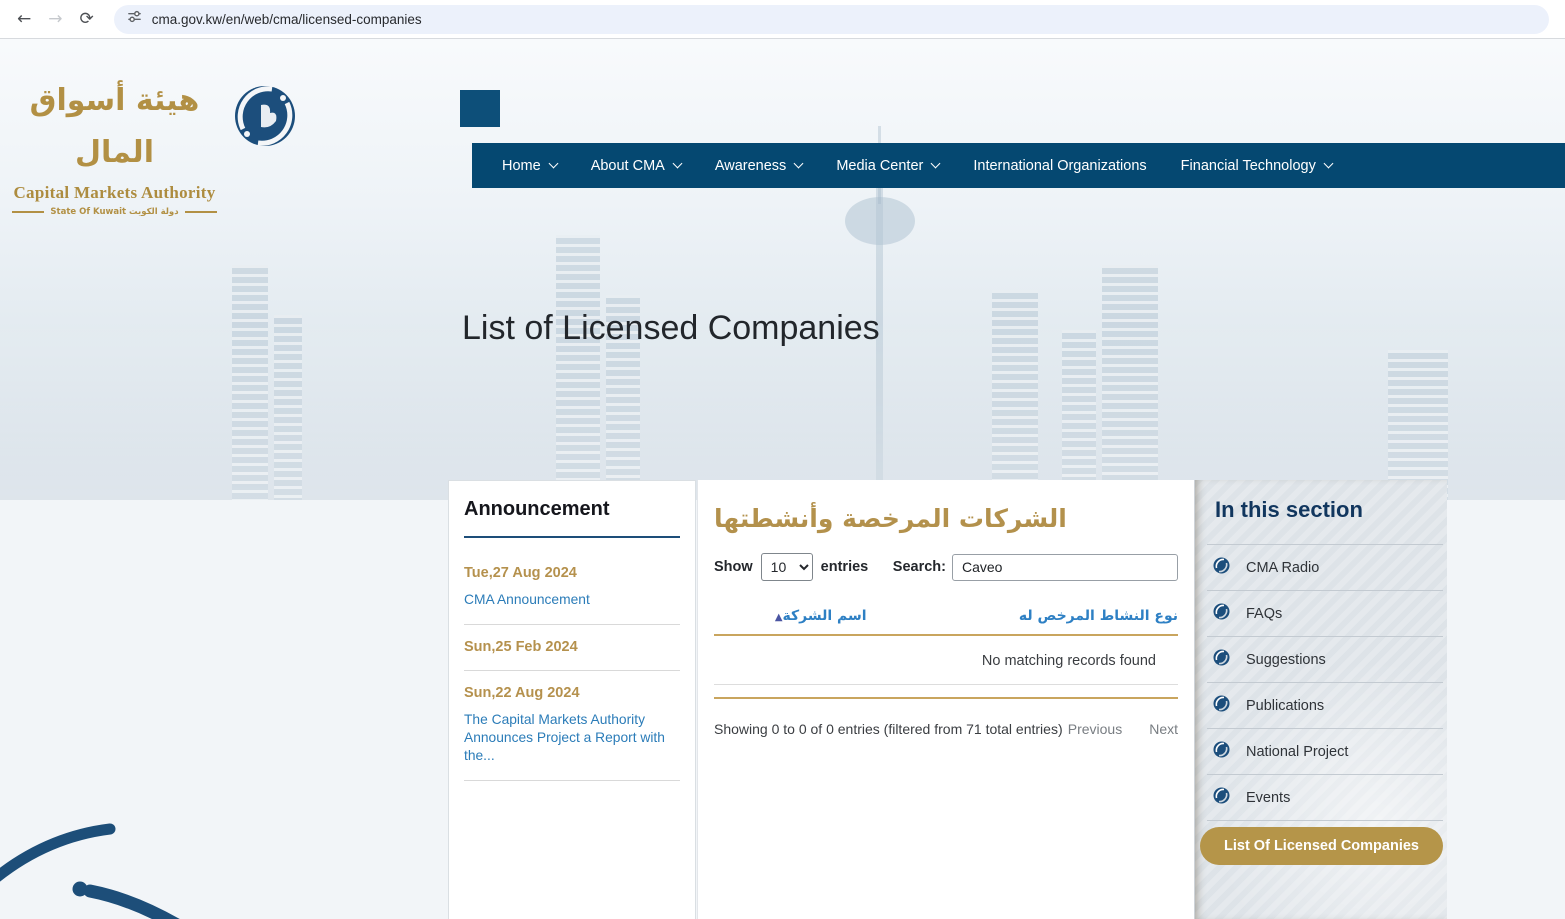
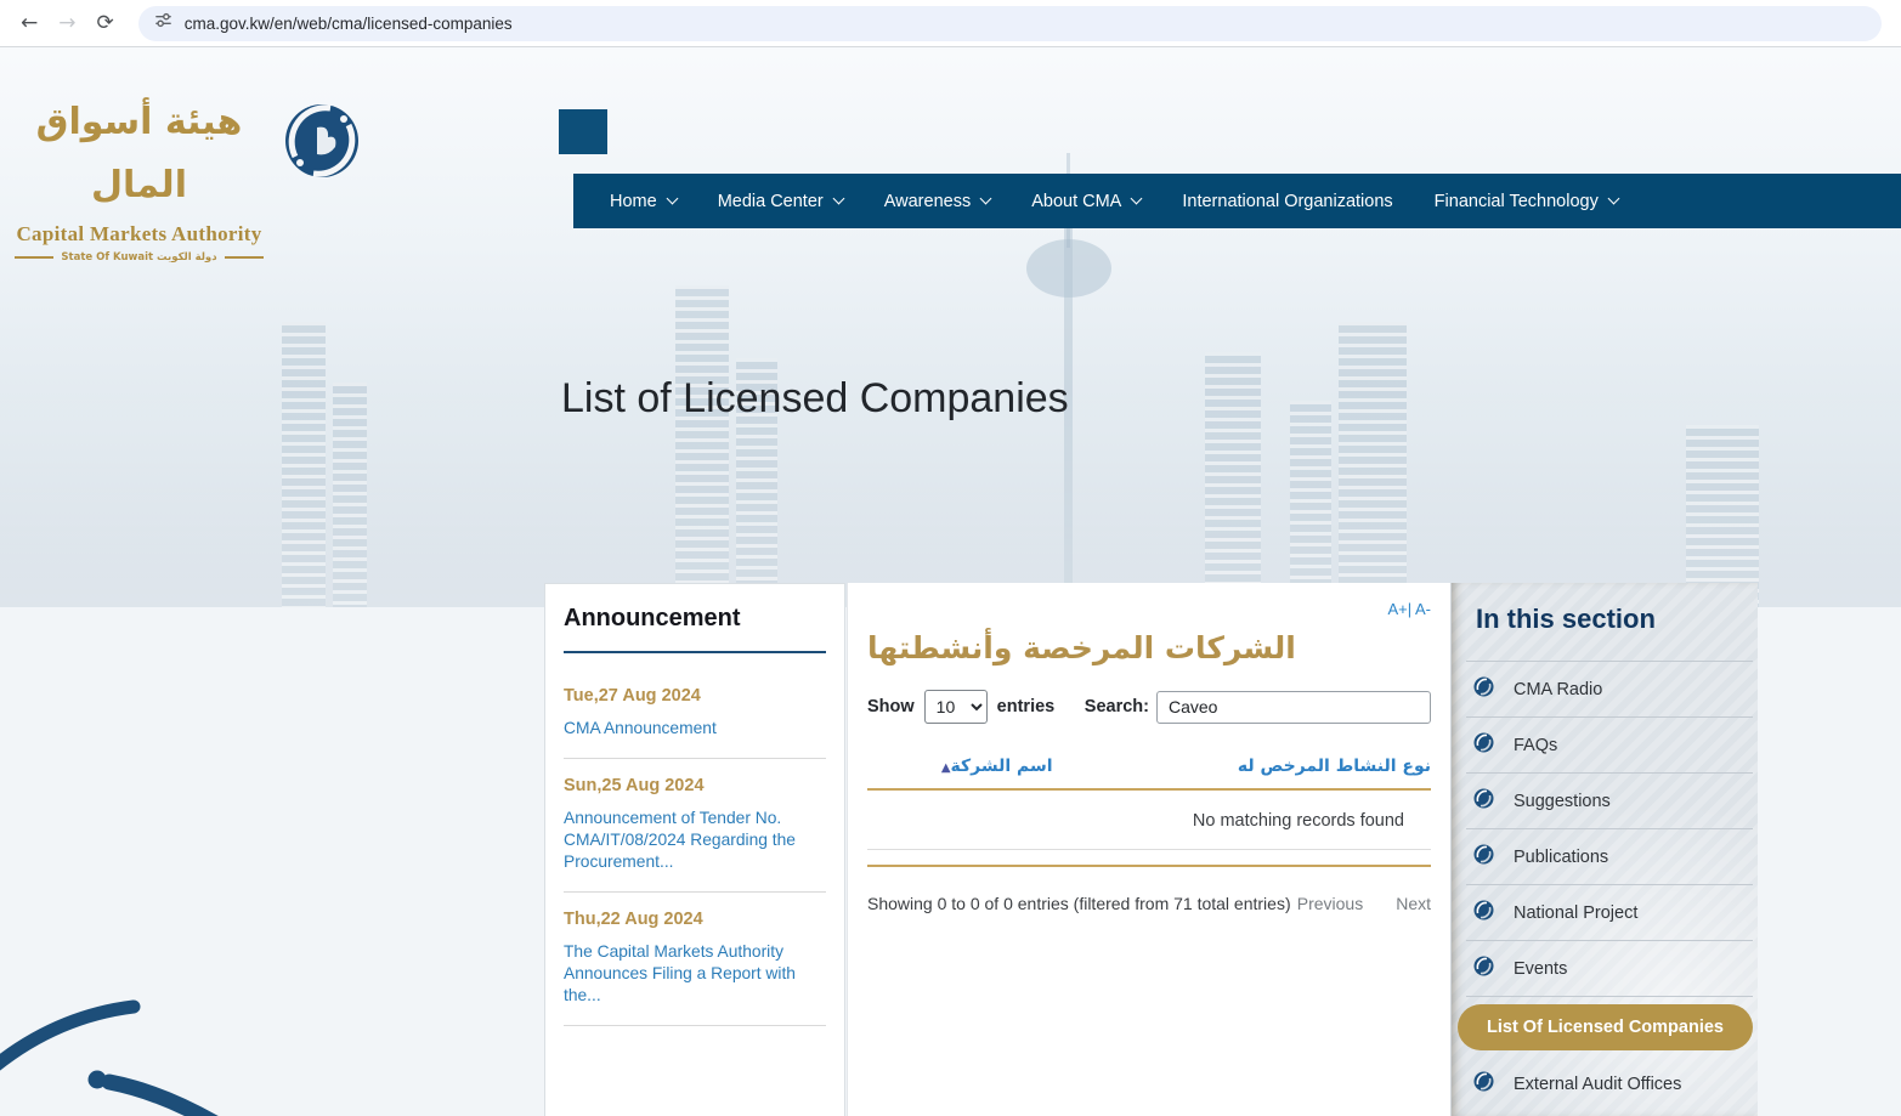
  ←
  →
  ⟳
  cma.gov.kw/en/web/cma/licensed-companies
  هيئة أسواق المال
  Capital Markets Authority
  State Of Kuwait دولة الكويت
  Home
- About CMA
+ Media Center
  Awareness
- Media Center
+ About CMA
  International Organizations
  Financial Technology
  List of Licensed Companies
  Announcement
  Tue,27 Aug 2024
  CMA Announcement
- Sun,25 Feb 2024
+ Sun,25 Aug 2024
+ Announcement of Tender No. CMA/IT/08/2024 Regarding the Procurement...
- Sun,22 Aug 2024
+ Thu,22 Aug 2024
- The Capital Markets Authority Announces Project a Report with the...
+ The Capital Markets Authority Announces Filing a Report with the...
+ A+| A-
  الشركات المرخصة وأنشطتها
  Show
  10
  entries
  Search:
  Caveo
  ▲ اسم الشركة
  نوع النشاط المرخص له
  No matching records found
  Showing 0 to 0 of 0 entries (filtered from 71 total entries)
  Previous
  Next
  In this section
  CMA Radio
  FAQs
  Suggestions
  Publications
  National Project
  Events
  List Of Licensed Companies
+ External Audit Offices
